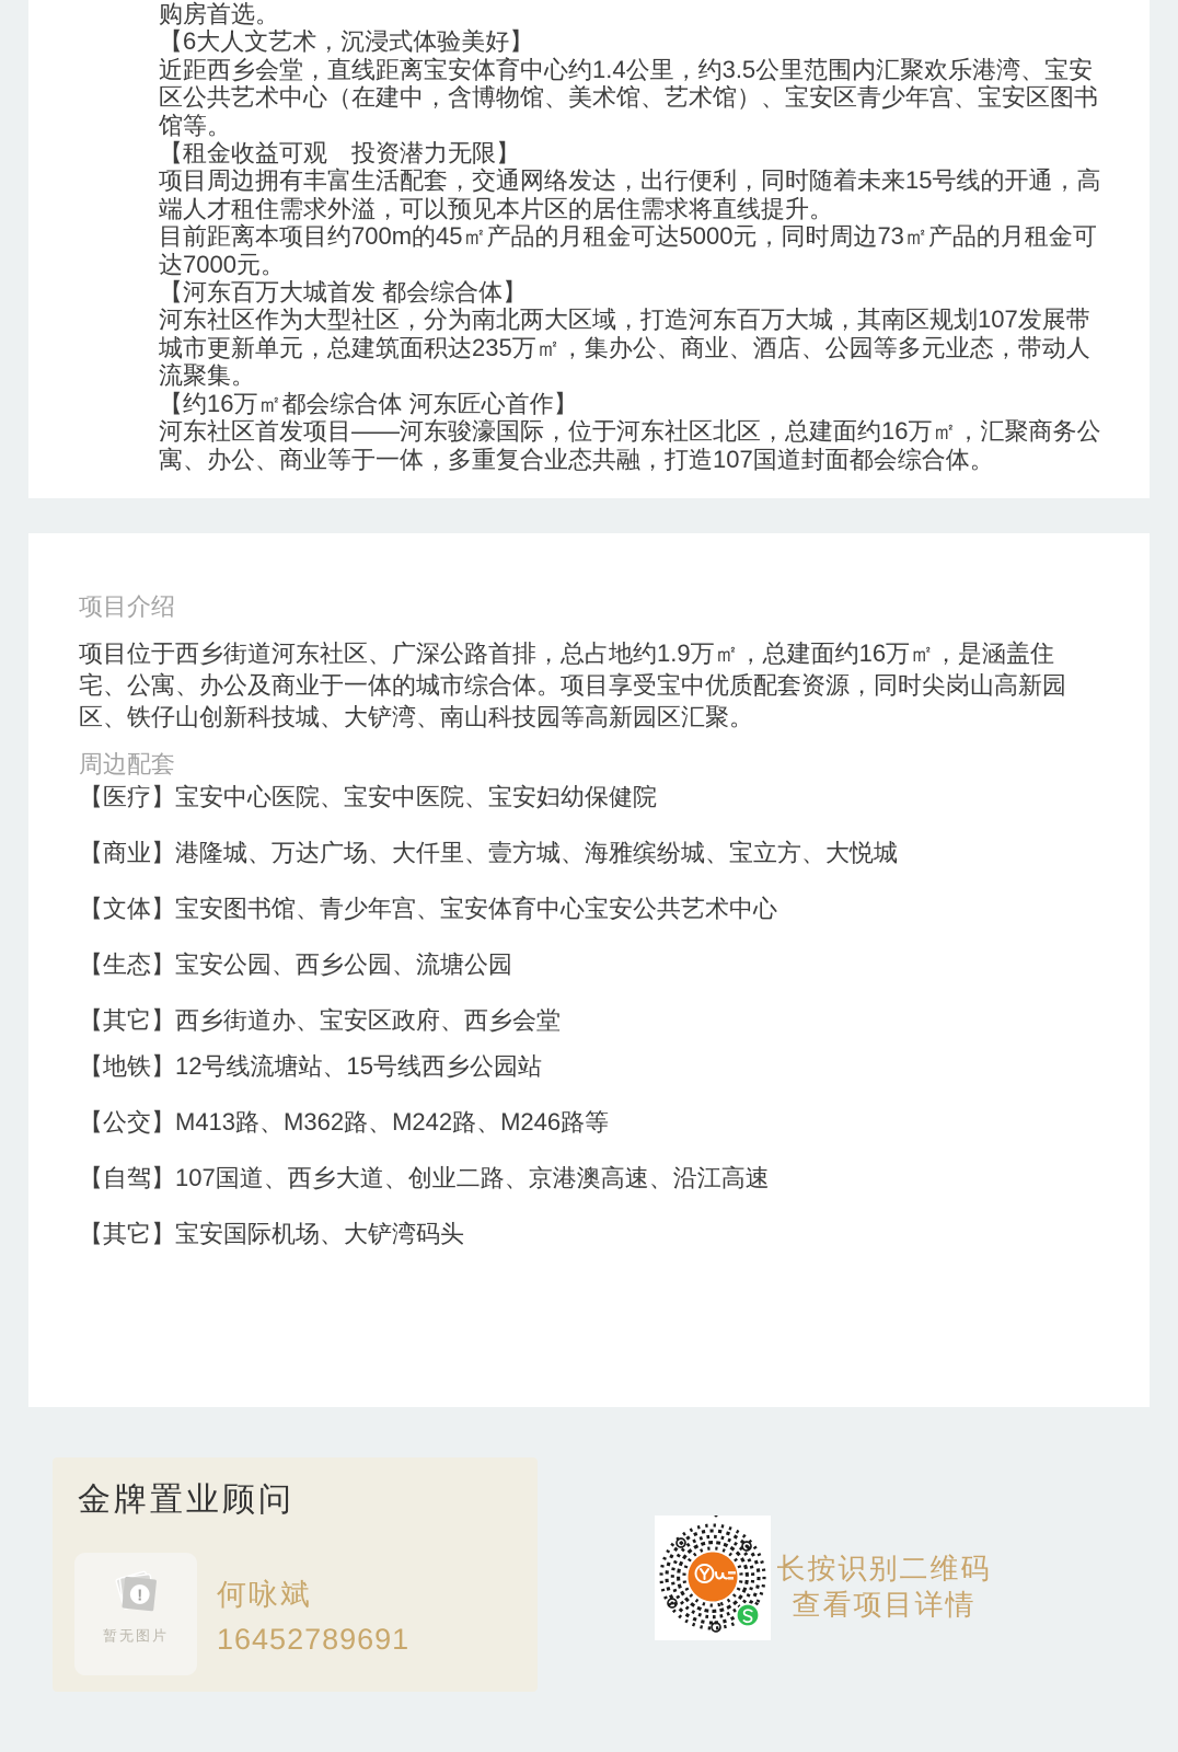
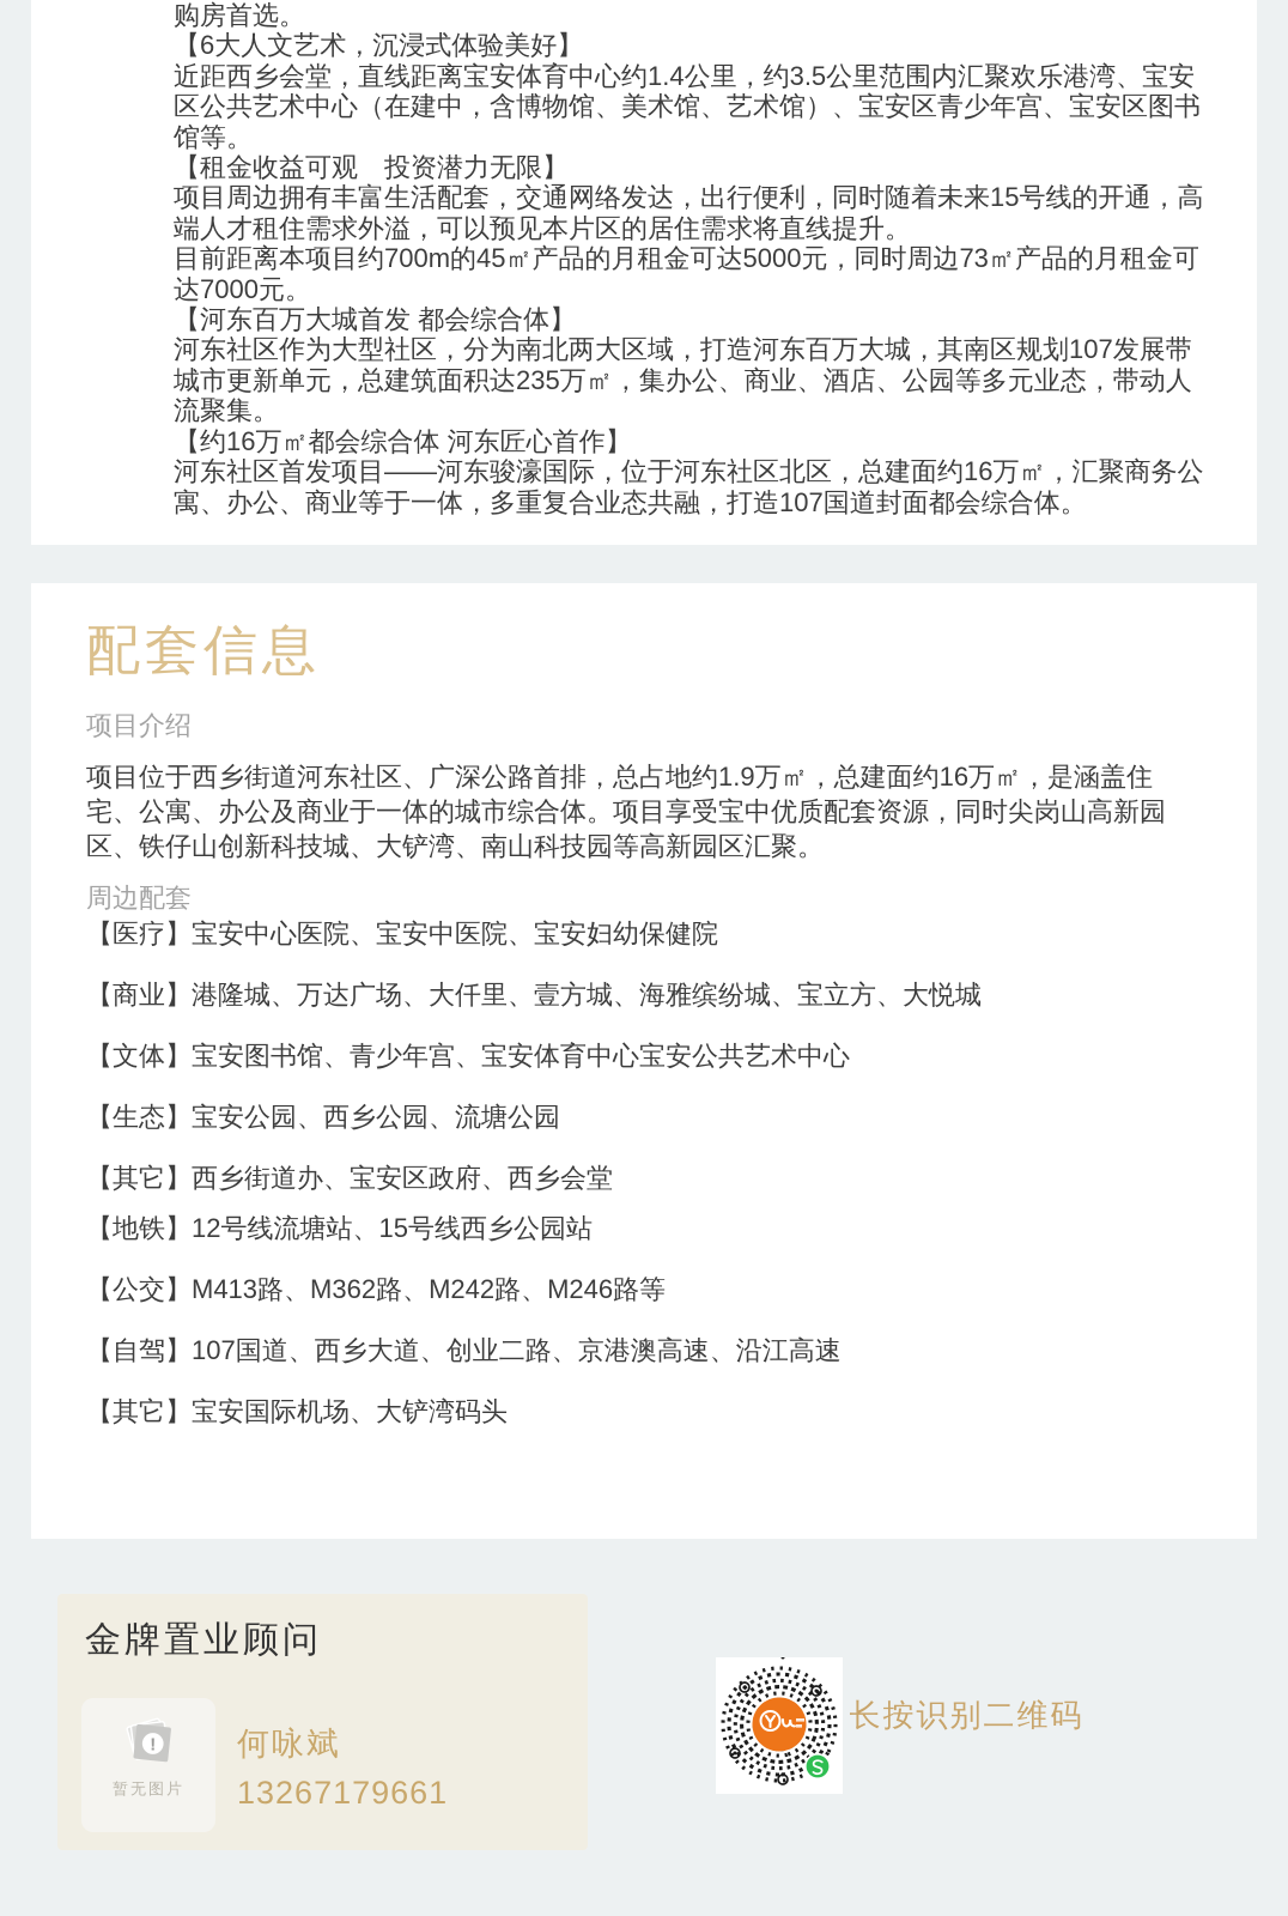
  购房首选。
  【6大人文艺术，沉浸式体验美好】
  近距西乡会堂，直线距离宝安体育中心约1.4公里，约3.5公里范围内汇聚欢乐港湾、宝安区公共艺术中心（在建中，含博物馆、美术馆、艺术馆）、宝安区青少年宫、宝安区图书馆等。
  【租金收益可观 投资潜力无限】
  项目周边拥有丰富生活配套，交通网络发达，出行便利，同时随着未来15号线的开通，高端人才租住需求外溢，可以预见本片区的居住需求将直线提升。
  目前距离本项目约700m的45㎡产品的月租金可达5000元，同时周边73㎡产品的月租金可达7000元。
  【河东百万大城首发 都会综合体】
  河东社区作为大型社区，分为南北两大区域，打造河东百万大城，其南区规划107发展带城市更新单元，总建筑面积达235万㎡，集办公、商业、酒店、公园等多元业态，带动人流聚集。
  【约16万㎡都会综合体 河东匠心首作】
  河东社区首发项目——河东骏濠国际，位于河东社区北区，总建面约16万㎡，汇聚商务公寓、办公、商业等于一体，多重复合业态共融，打造107国道封面都会综合体。
+ 配套信息
  项目介绍
  项目位于西乡街道河东社区、广深公路首排，总占地约1.9万㎡，总建面约16万㎡，是涵盖住宅、公寓、办公及商业于一体的城市综合体。项目享受宝中优质配套资源，同时尖岗山高新园区、铁仔山创新科技城、大铲湾、南山科技园等高新园区汇聚。
  周边配套
  【医疗】宝安中心医院、宝安中医院、宝安妇幼保健院
  【商业】港隆城、万达广场、大仟里、壹方城、海雅缤纷城、宝立方、大悦城
  【文体】宝安图书馆、青少年宫、宝安体育中心宝安公共艺术中心
  【生态】宝安公园、西乡公园、流塘公园
  【其它】西乡街道办、宝安区政府、西乡会堂
  【地铁】12号线流塘站、15号线西乡公园站
  【公交】M413路、M362路、M242路、M246路等
  【自驾】107国道、西乡大道、创业二路、京港澳高速、沿江高速
  【其它】宝安国际机场、大铲湾码头
  金牌置业顾问
  !
  暂无图片
  何咏斌
- 16452789691
+ 13267179661
  长按识别二维码
- 查看项目详情
